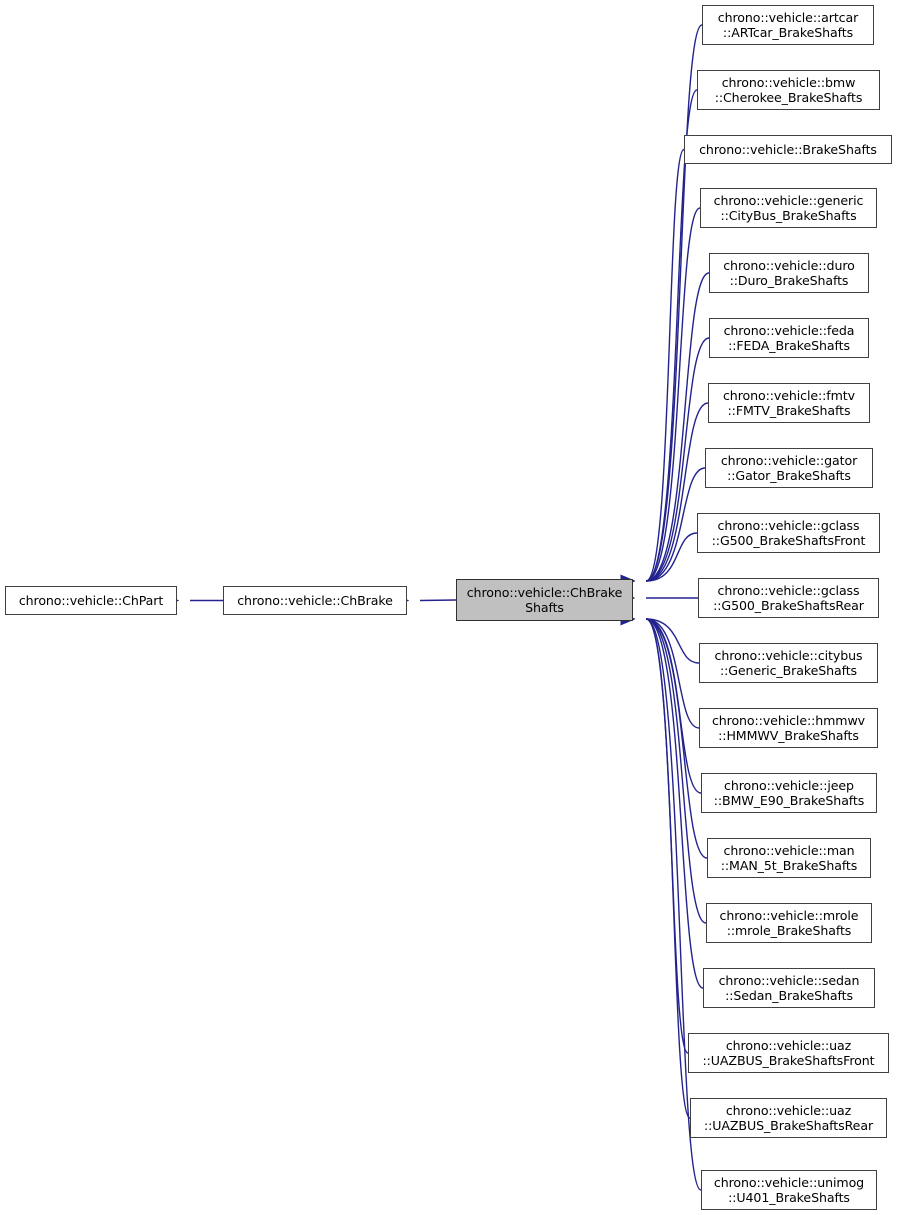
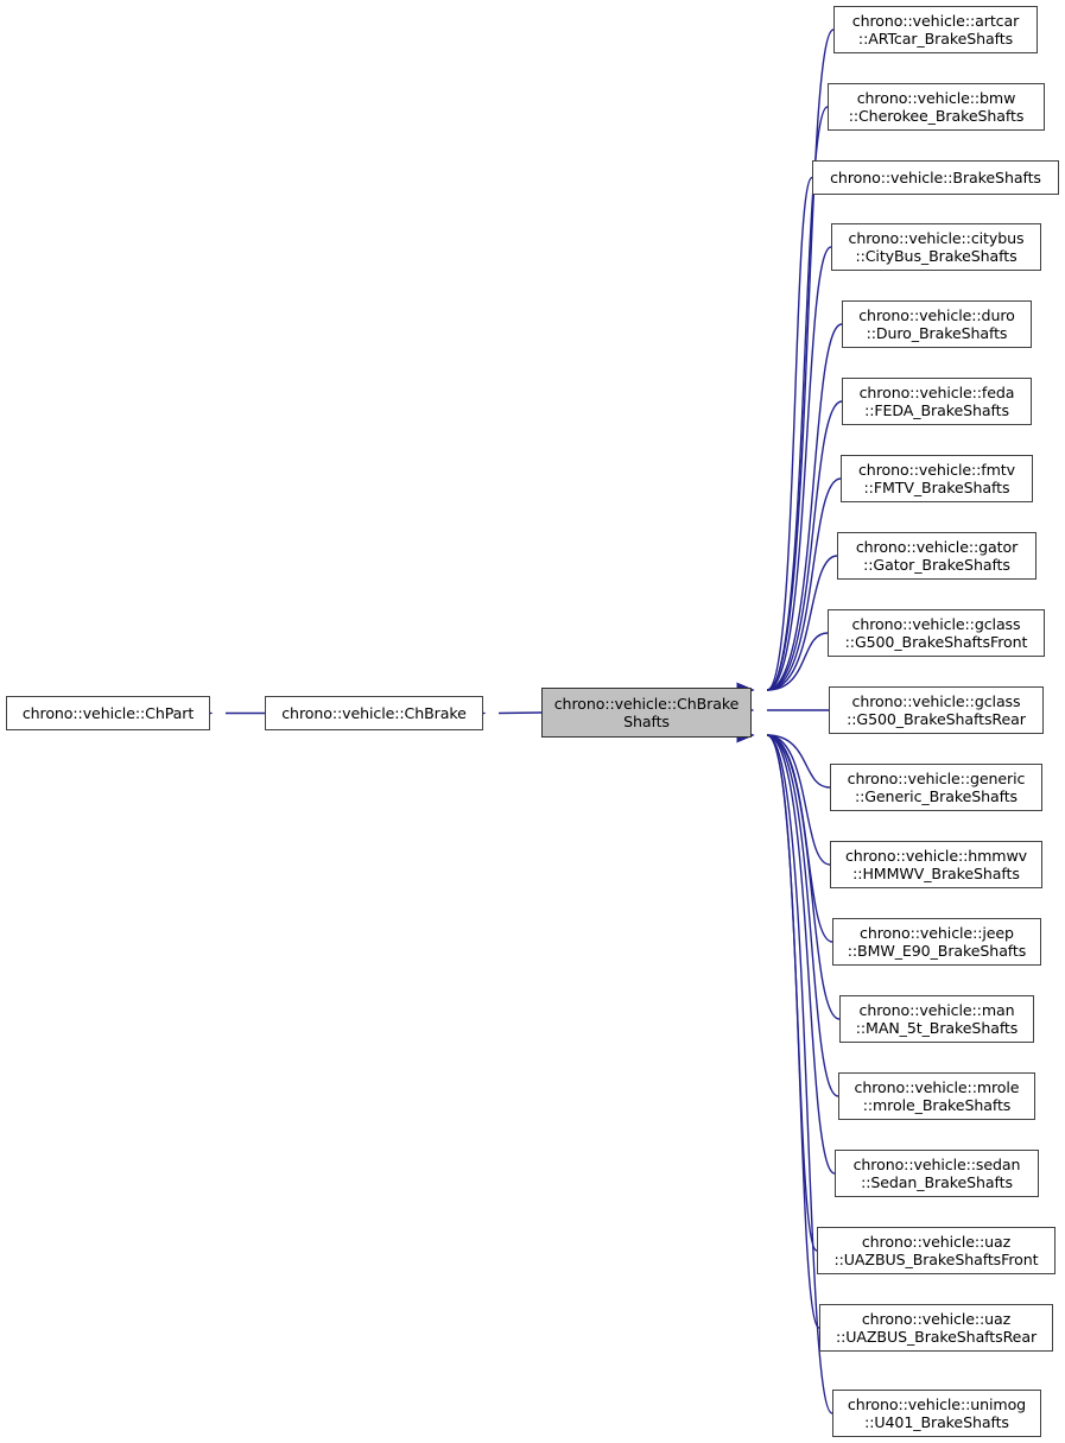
  chrono::vehicle::ChPart
  chrono::vehicle::ChBrake
  chrono::vehicle::ChBrake
  Shafts
  chrono::vehicle::artcar
  ::ARTcar_BrakeShafts
  chrono::vehicle::bmw
  ::Cherokee_BrakeShafts
  chrono::vehicle::BrakeShafts
- chrono::vehicle::generic
+ chrono::vehicle::citybus
  ::CityBus_BrakeShafts
  chrono::vehicle::duro
  ::Duro_BrakeShafts
  chrono::vehicle::feda
  ::FEDA_BrakeShafts
  chrono::vehicle::fmtv
  ::FMTV_BrakeShafts
  chrono::vehicle::gator
  ::Gator_BrakeShafts
  chrono::vehicle::gclass
  ::G500_BrakeShaftsFront
  chrono::vehicle::gclass
  ::G500_BrakeShaftsRear
- chrono::vehicle::citybus
+ chrono::vehicle::generic
  ::Generic_BrakeShafts
  chrono::vehicle::hmmwv
  ::HMMWV_BrakeShafts
  chrono::vehicle::jeep
  ::BMW_E90_BrakeShafts
  chrono::vehicle::man
  ::MAN_5t_BrakeShafts
  chrono::vehicle::mrole
  ::mrole_BrakeShafts
  chrono::vehicle::sedan
  ::Sedan_BrakeShafts
  chrono::vehicle::uaz
  ::UAZBUS_BrakeShaftsFront
  chrono::vehicle::uaz
  ::UAZBUS_BrakeShaftsRear
  chrono::vehicle::unimog
  ::U401_BrakeShafts
